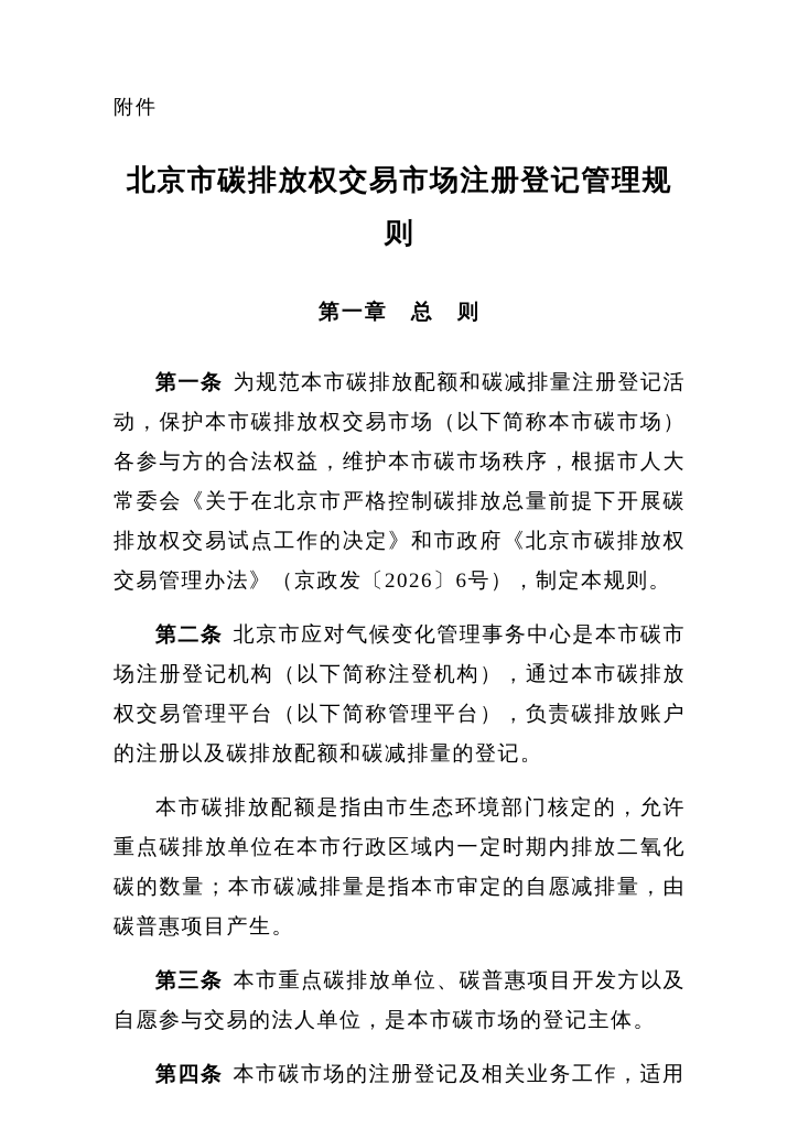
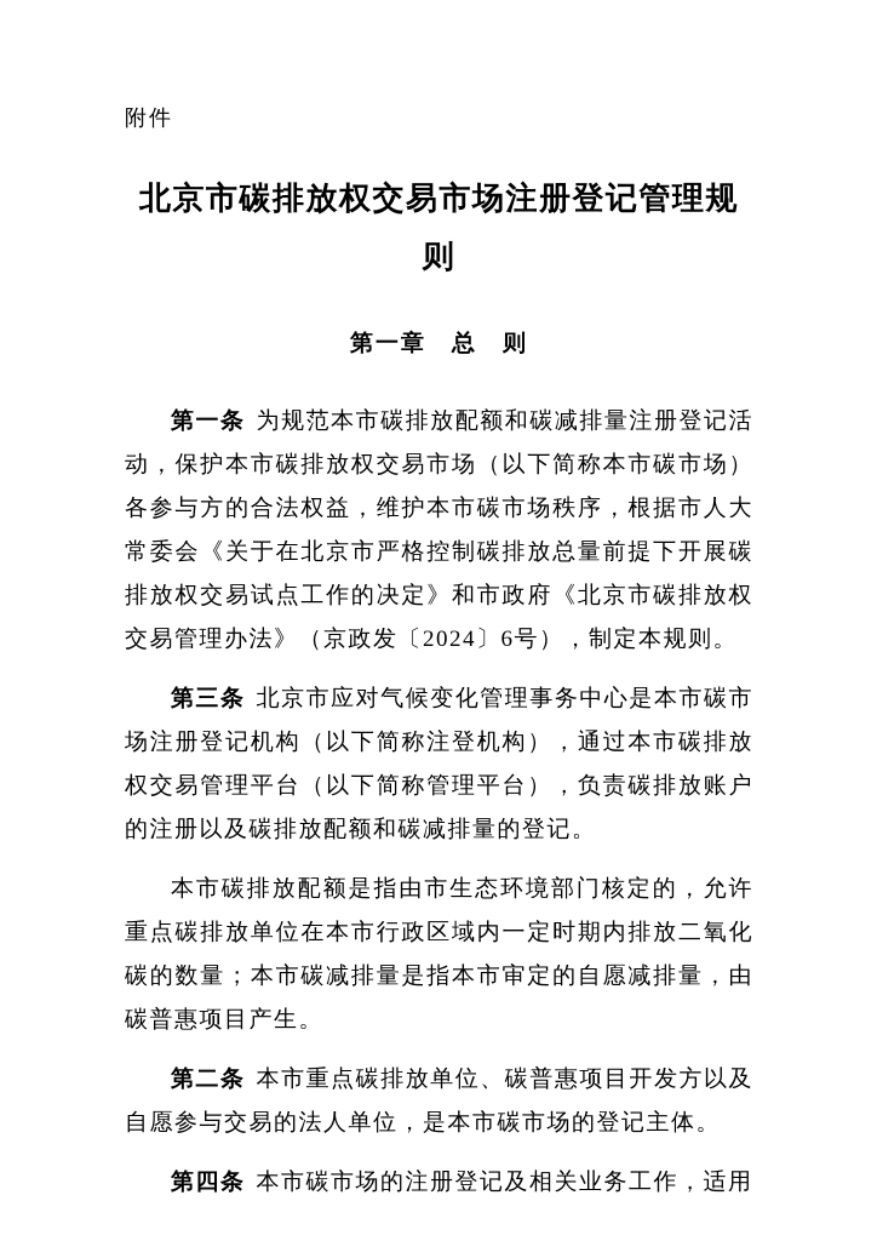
  附件
  北京市碳排放权交易市场注册登记管理规则
  第一章 总 则
- 第一条 为规范本市碳排放配额和碳减排量注册登记活动，保护本市碳排放权交易市场（以下简称本市碳市场）各参与方的合法权益，维护本市碳市场秩序，根据市人大常委会《关于在北京市严格控制碳排放总量前提下开展碳排放权交易试点工作的决定》和市政府《北京市碳排放权交易管理办法》（京政发〔2026〕6号），制定本规则。
+ 第一条 为规范本市碳排放配额和碳减排量注册登记活动，保护本市碳排放权交易市场（以下简称本市碳市场）各参与方的合法权益，维护本市碳市场秩序，根据市人大常委会《关于在北京市严格控制碳排放总量前提下开展碳排放权交易试点工作的决定》和市政府《北京市碳排放权交易管理办法》（京政发〔2024〕6号），制定本规则。
- 第二条 北京市应对气候变化管理事务中心是本市碳市场注册登记机构（以下简称注登机构），通过本市碳排放权交易管理平台（以下简称管理平台），负责碳排放账户的注册以及碳排放配额和碳减排量的登记。
+ 第三条 北京市应对气候变化管理事务中心是本市碳市场注册登记机构（以下简称注登机构），通过本市碳排放权交易管理平台（以下简称管理平台），负责碳排放账户的注册以及碳排放配额和碳减排量的登记。
  本市碳排放配额是指由市生态环境部门核定的，允许重点碳排放单位在本市行政区域内一定时期内排放二氧化碳的数量；本市碳减排量是指本市审定的自愿减排量，由碳普惠项目产生。
- 第三条 本市重点碳排放单位、碳普惠项目开发方以及自愿参与交易的法人单位，是本市碳市场的登记主体。
+ 第二条 本市重点碳排放单位、碳普惠项目开发方以及自愿参与交易的法人单位，是本市碳市场的登记主体。
  第四条 本市碳市场的注册登记及相关业务工作，适用
